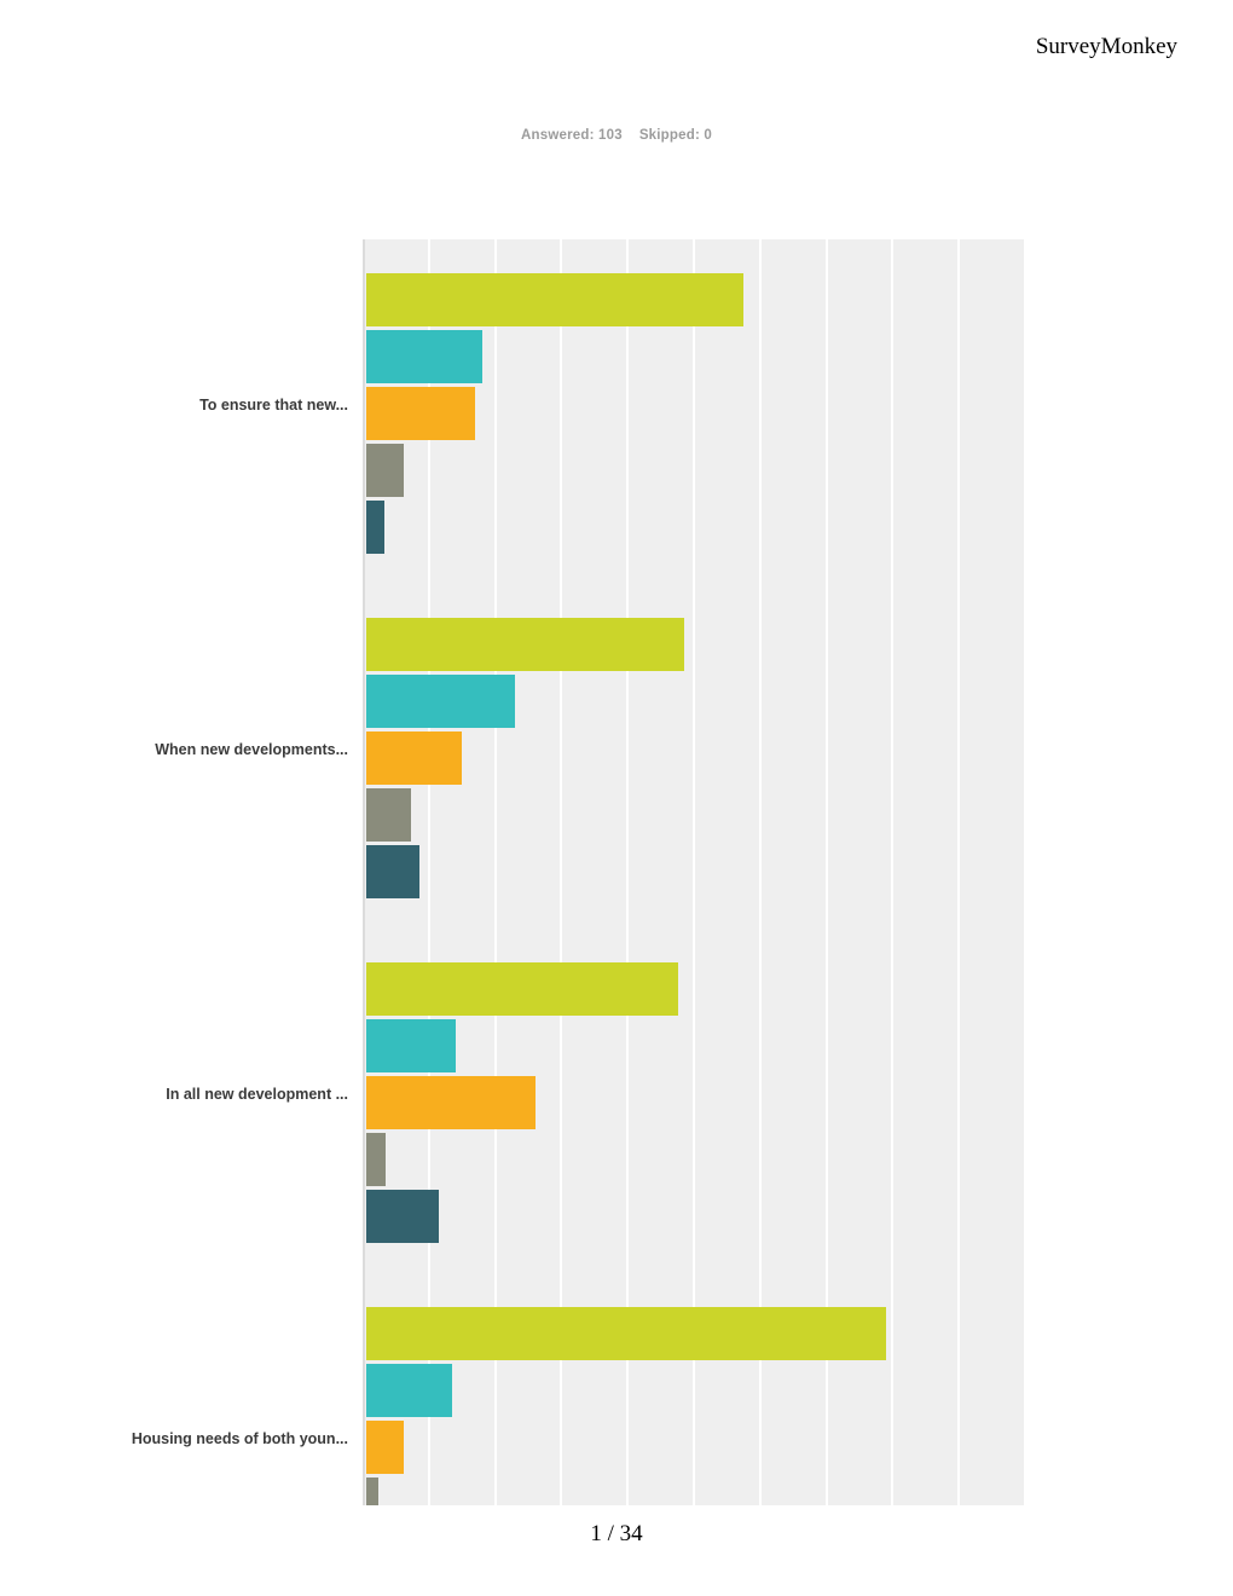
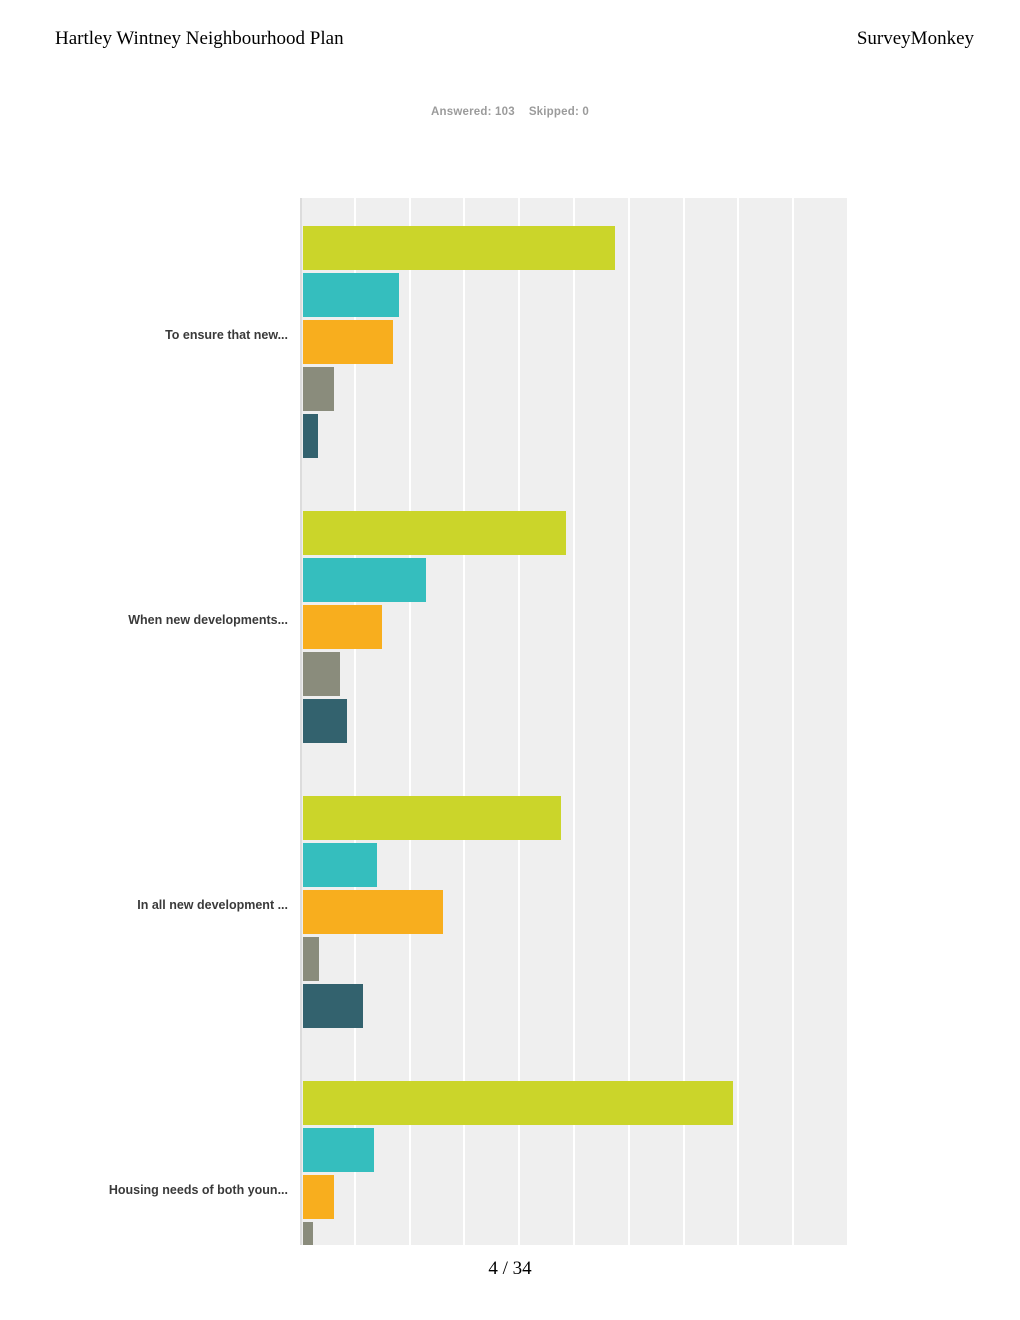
+ Hartley Wintney Neighbourhood Plan
  SurveyMonkey
  Answered: 103 Skipped: 0
  To ensure that new...
  When new developments...
  In all new development ...
  Housing needs of both youn...
- 1 / 34
+ 4 / 34
